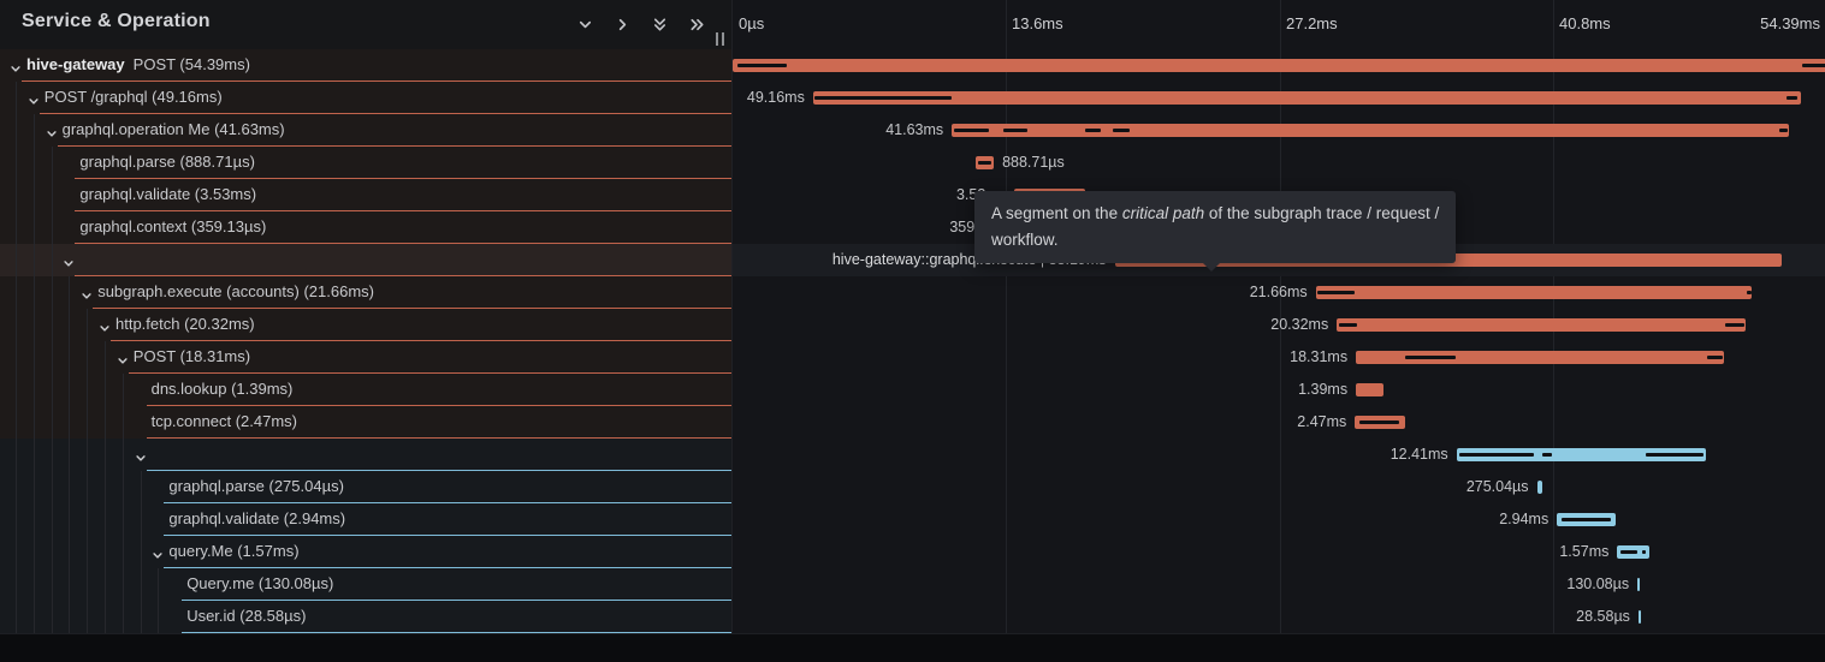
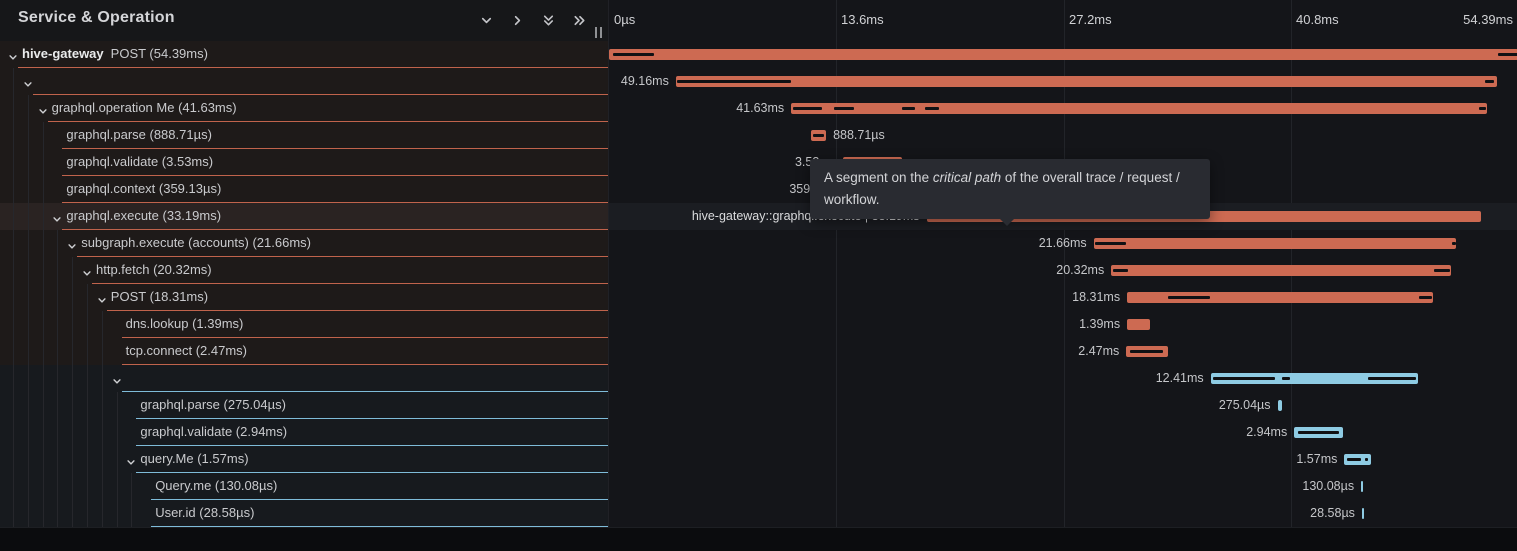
  Service & Operation
  hive-gateway POST (54.39ms)
- POST /graphql (49.16ms)
  graphql.operation Me (41.63ms)
  graphql.parse (888.71µs)
  graphql.validate (3.53ms)
  graphql.context (359.13µs)
+ graphql.execute (33.19ms)
  subgraph.execute (accounts) (21.66ms)
  http.fetch (20.32ms)
  POST (18.31ms)
  dns.lookup (1.39ms)
  tcp.connect (2.47ms)
  graphql.parse (275.04µs)
  graphql.validate (2.94ms)
  query.Me (1.57ms)
  Query.me (130.08µs)
  User.id (28.58µs)
  0µs
  13.6ms
  27.2ms
  40.8ms
  54.39ms
  49.16ms
  41.63ms
  888.71µs
  21.66ms
  20.32ms
  18.31ms
  1.39ms
  2.47ms
  12.41ms
  275.04µs
  2.94ms
  1.57ms
  130.08µs
  28.58µs
- A segment on the critical path of the subgraph trace / request /
+ A segment on the critical path of the overall trace / request /
  workflow.
